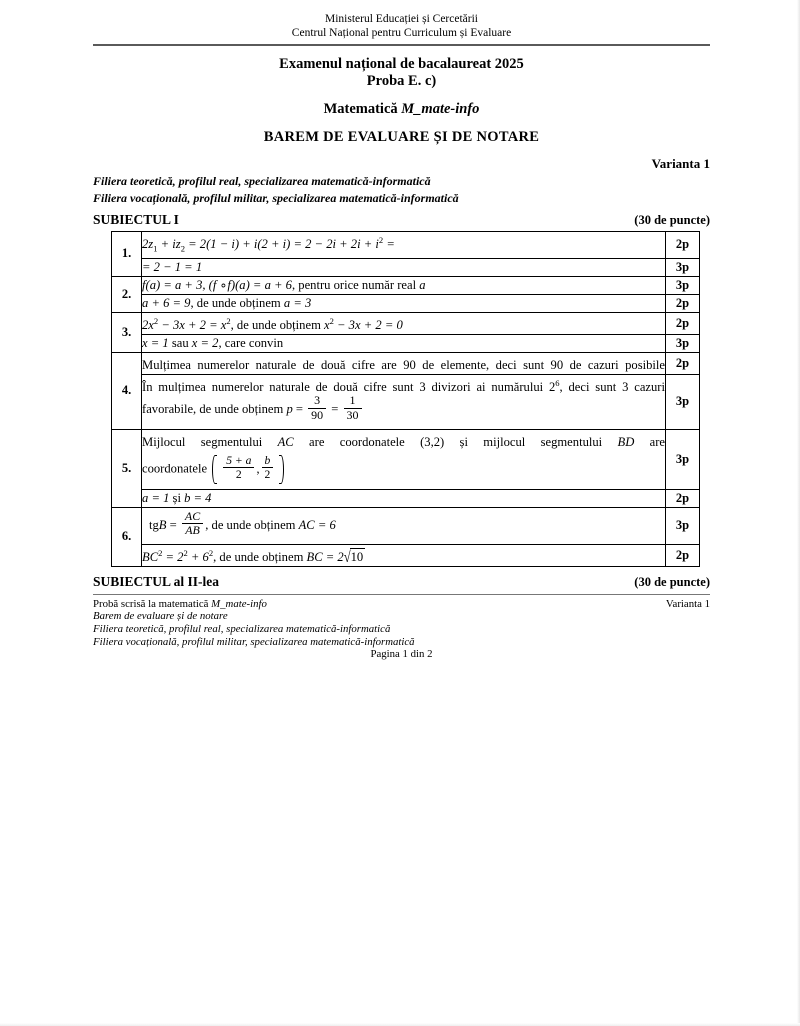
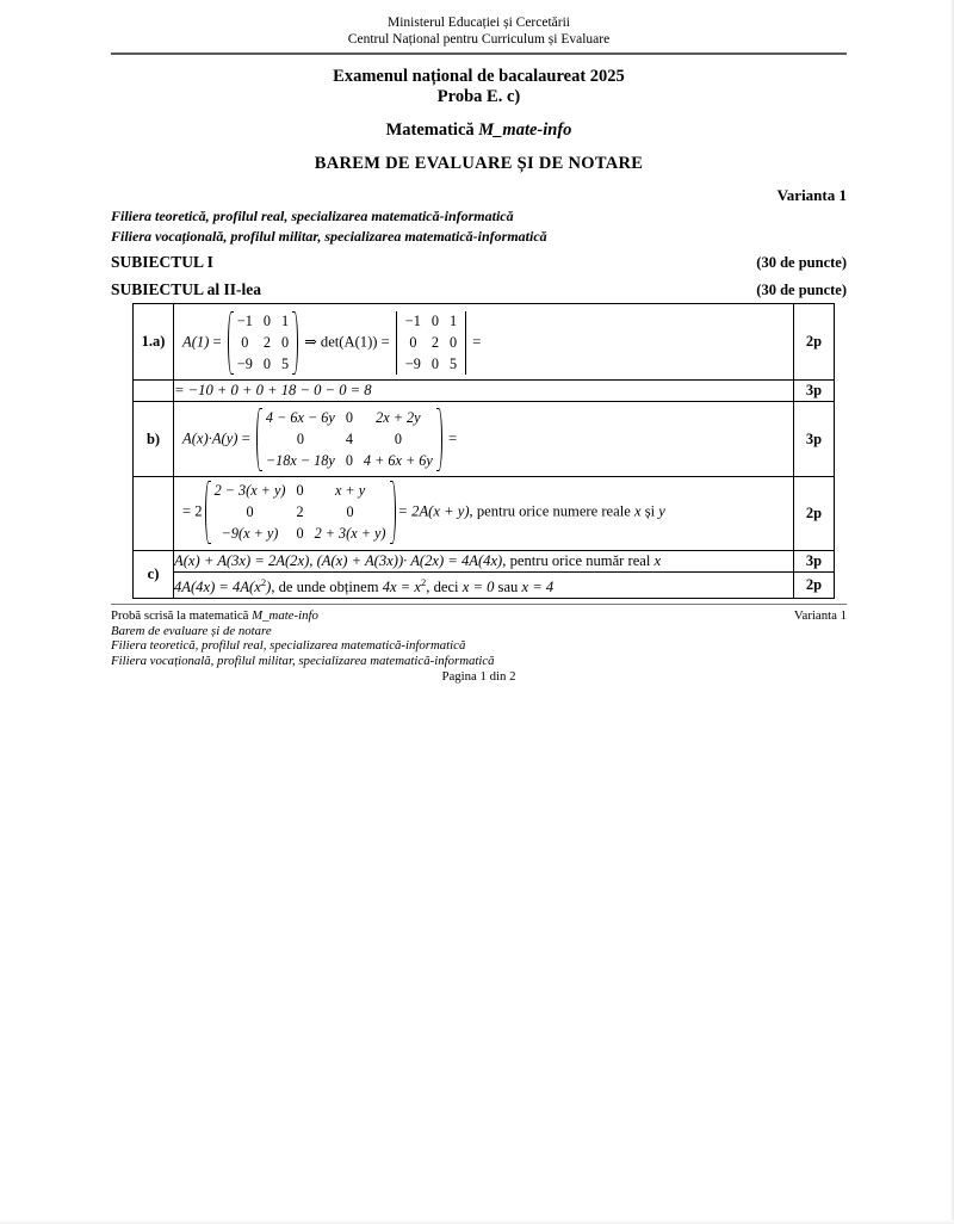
  Ministerul Educației și Cercetării
  Centrul Național pentru Curriculum și Evaluare
  Examenul național de bacalaureat 2025
  Proba E. c)
  Matematică M_mate-info
  BAREM DE EVALUARE ȘI DE NOTARE
  Varianta 1
  Filiera teoretică, profilul real, specializarea matematică-informatică
  Filiera vocațională, profilul militar, specializarea matematică-informatică
  SUBIECTUL I
  (30 de puncte)
- 1.	2z1 + iz2 = 2(1 − i) + i(2 + i) = 2 − 2i + 2i + i2 =	2p
- = 2 − 1 = 1	3p
- 2.	f(a) = a + 3, (f ∘f)(a) = a + 6, pentru orice număr real a	3p
- a + 6 = 9, de unde obținem a = 3	2p
- 3.	2x2 − 3x + 2 = x2, de unde obținem x2 − 3x + 2 = 0	2p
- x = 1 sau x = 2, care convin	3p
- 4.	Mulțimea numerelor naturale de două cifre are 90 de elemente, deci sunt 90 de cazuri posibile	2p
- În mulțimea numerelor naturale de două cifre sunt 3 divizori ai numărului 26, deci sunt 3 cazuri favorabile, de unde obținem p = 390 = 130	3p
- 5.	Mijlocul segmentului AC are coordonatele (3,2) și mijlocul segmentului BD are coordonatele 5 + a2 , b2	3p
- a = 1 și b = 4	2p
- 6.	tgB = ACAB , de unde obținem AC = 6	3p
- BC2 = 22 + 62, de unde obținem BC = 2√10	2p
  SUBIECTUL al II-lea
  (30 de puncte)
+ 1.a)	A(1) = −1 0 1 0 2 0 −9 0 5 ⇒ det(A(1)) = −1 0 1 0 2 0 −9 0 5 =	2p
+ 	= −10 + 0 + 0 + 18 − 0 − 0 = 8	3p
+ b)	A(x)·A(y) = 4 − 6x − 6y 0 2x + 2y 0 4 0 −18x − 18y 0 4 + 6x + 6y =	3p
+ 	= 2 2 − 3(x + y) 0 x + y 0 2 0 −9(x + y) 0 2 + 3(x + y) = 2A(x + y), pentru orice numere reale x și y	2p
+ c)	A(x) + A(3x) = 2A(2x), (A(x) + A(3x))· A(2x) = 4A(4x), pentru orice număr real x	3p
+ 4A(4x) = 4A(x2), de unde obținem 4x = x2, deci x = 0 sau x = 4	2p
  Probă scrisă la matematică M_mate-info
  Varianta 1
  Barem de evaluare și de notare
  Filiera teoretică, profilul real, specializarea matematică-informatică
  Filiera vocațională, profilul militar, specializarea matematică-informatică
  Pagina 1 din 2
